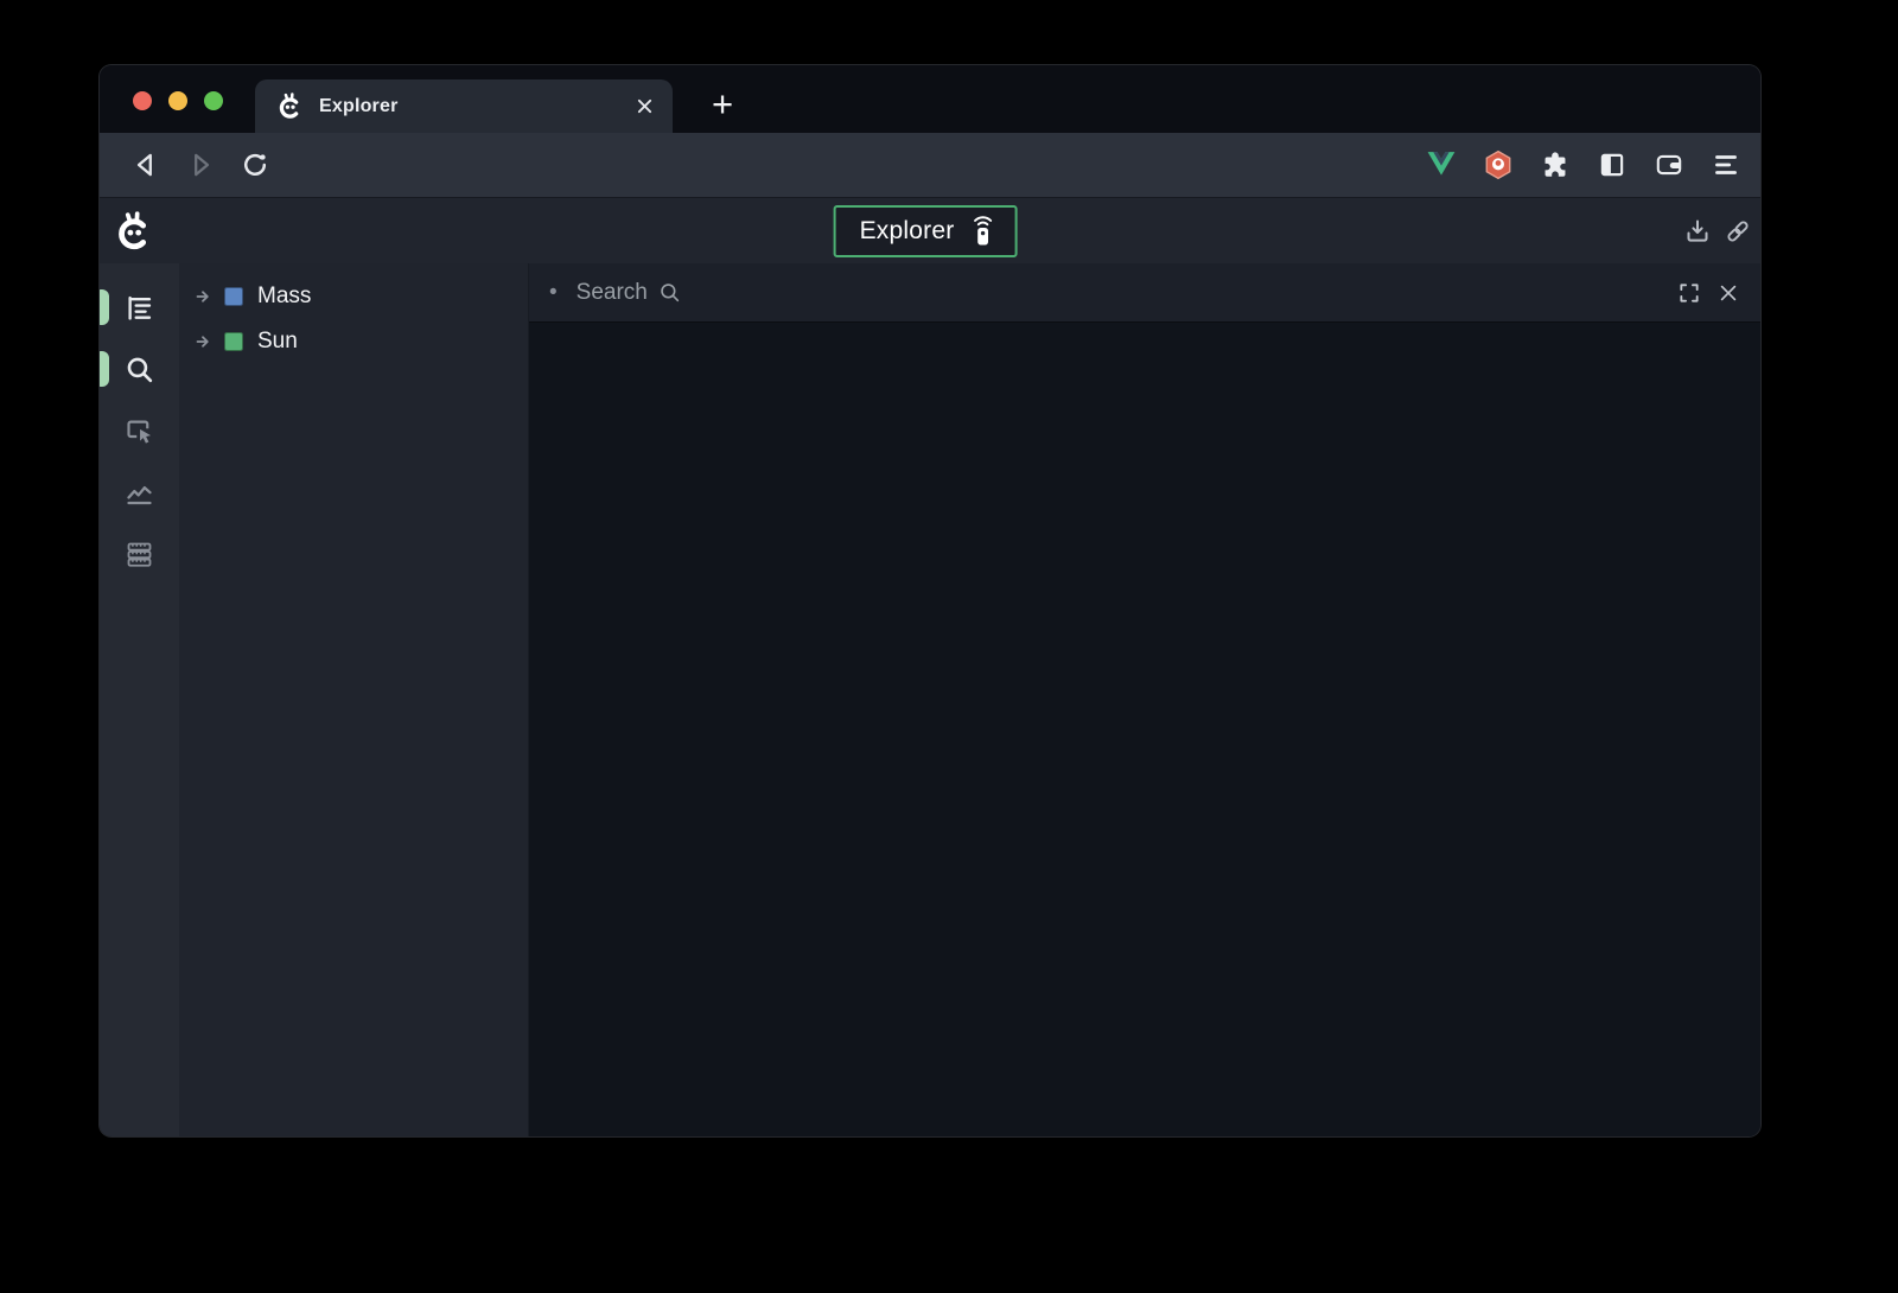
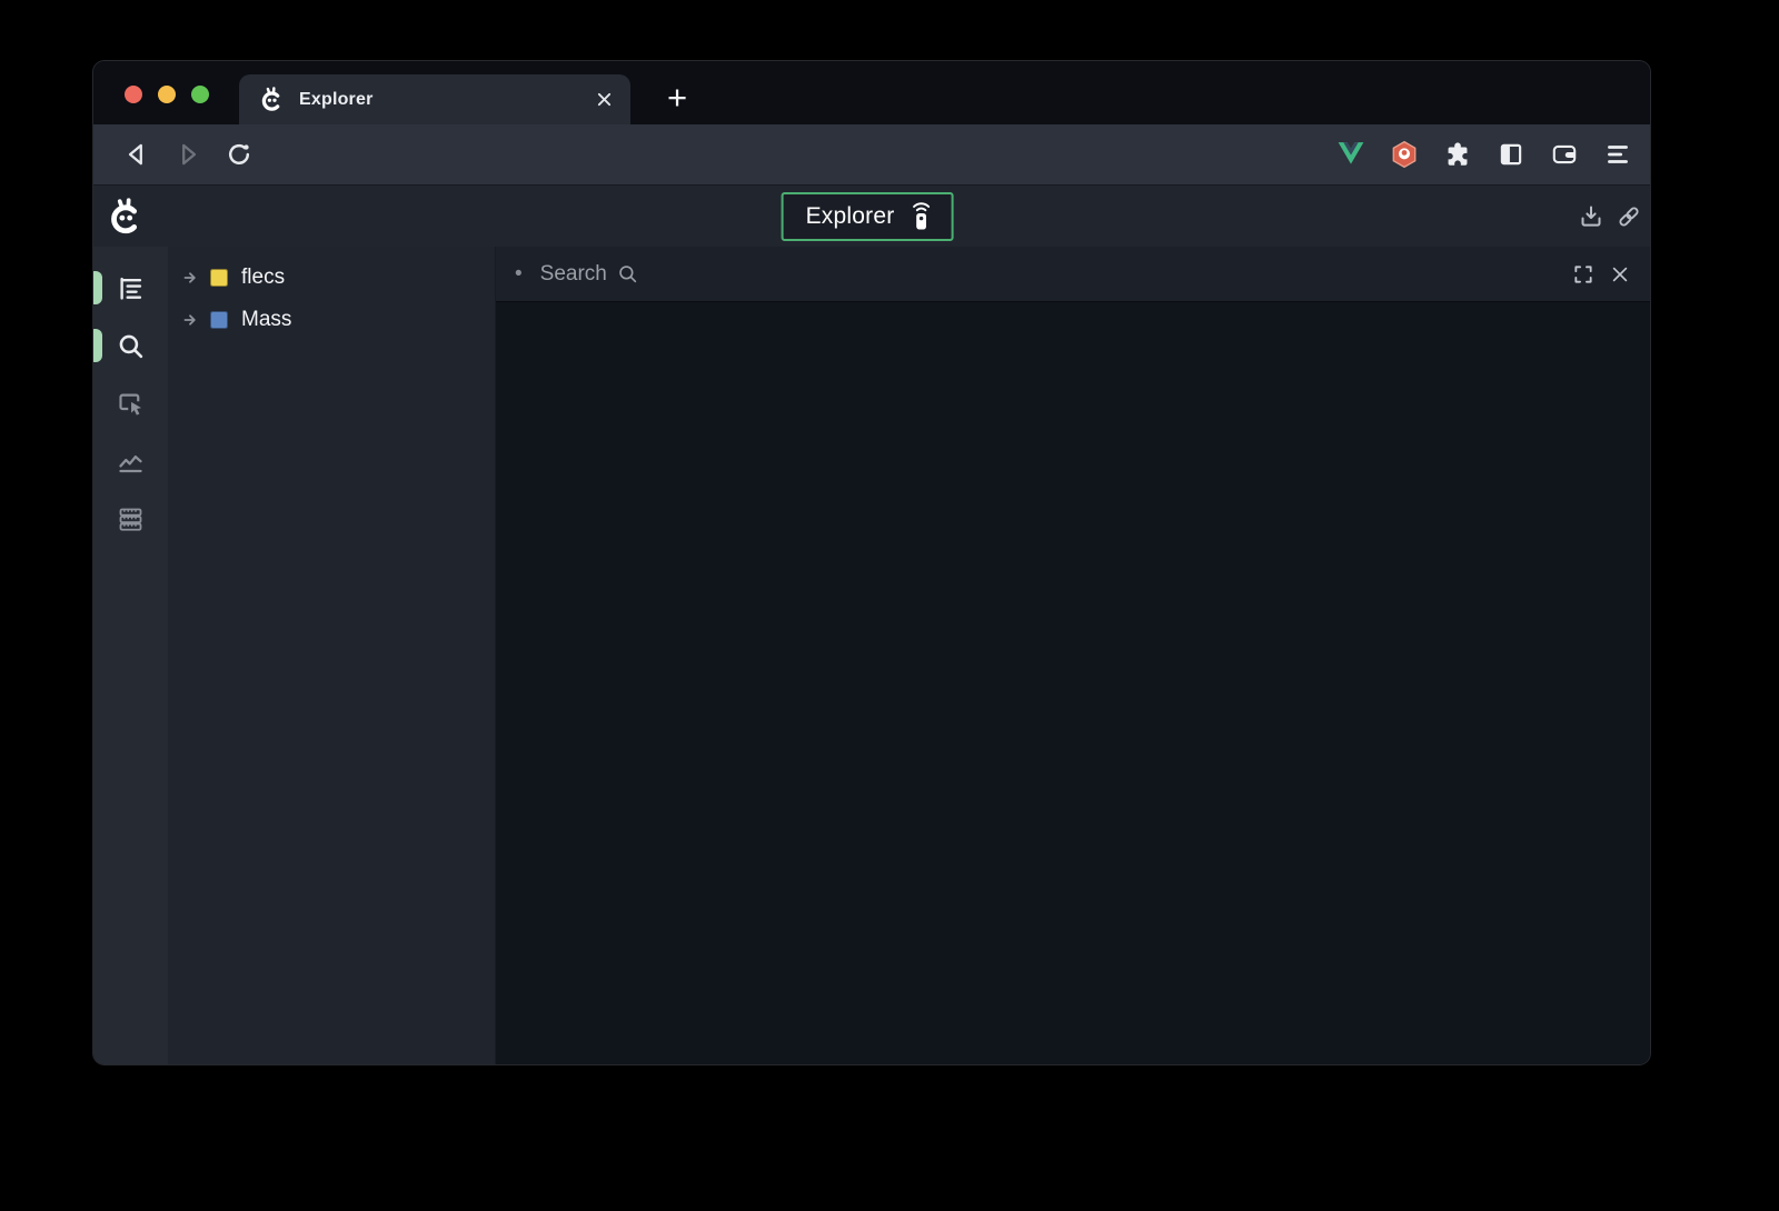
  Explorer
  +
  Explorer
+ flecs
  Mass
- Sun
  •
  Search
